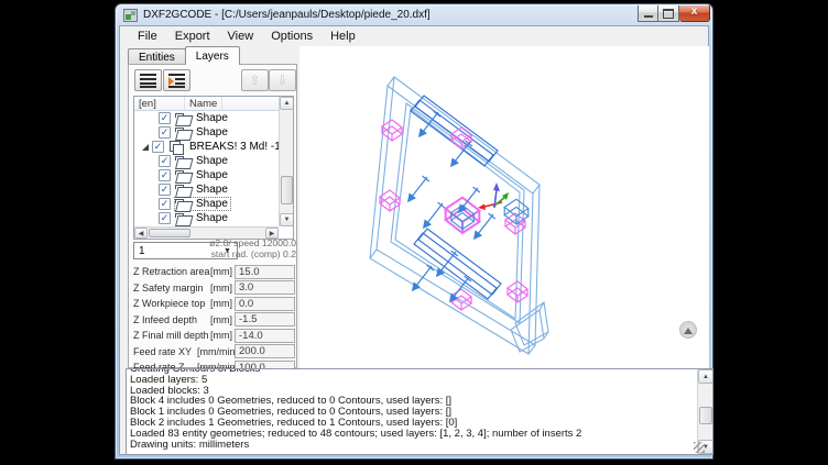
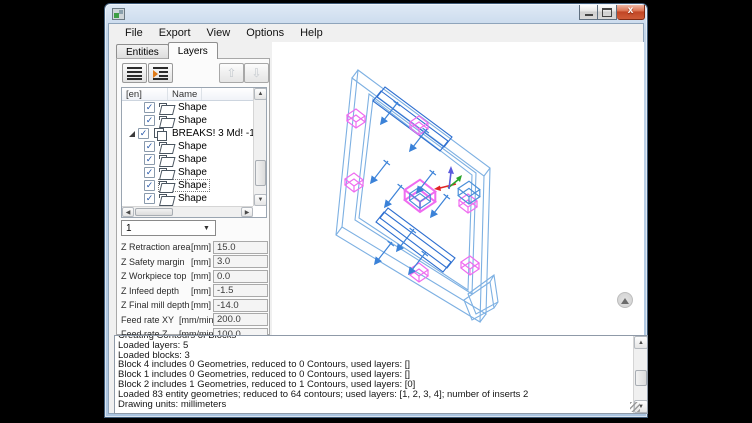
- DXF2GCODE - [C:/Users/jeanpauls/Desktop/piede_20.dxf]
  File
  Export
  View
  Options
  Help
  Entities
  Layers
  ⇧
  ⇩
  [en]
  Name
  ✓
  Shape
  ✓
  Shape
  ✓
  BREAKS! 3 Md! -
  ✓
  Shape
  ✓
  Shape
  ✓
  Shape
  ✓
  Shape
  ✓
  Shape
  1
- ø2.0/ speed 12000.0
- start rad. (comp) 0.2
  Z Retraction a
  [mm]
  15.0
  Z Safety margi
  [mm]
  3.0
  Z Workpiece to
  [mm]
  0.0
  Z Infeed depth
  [mm]
  -1.5
  Z Final mill de
  [mm]
  -14.0
  Feed rate XY
  [mm/min
  200.0
  Feed rate Z
  [mm/min
  100.0
  Creating Contours of Blocks
  Loaded layers: 5
  Loaded blocks: 3
  Block 4 includes 0 Geometries, reduced to 0 Contours, used layers: []
  Block 1 includes 0 Geometries, reduced to 0 Contours, used layers: []
  Block 2 includes 1 Geometries, reduced to 1 Contours, used layers: [0]
- Loaded 83 entity geometries; reduced to 48 contours; used layers: [1, 2, 3, 4]; number of inserts 2
+ Loaded 83 entity geometries; reduced to 64 contours; used layers: [1, 2, 3, 4]; number of inserts 2
  Drawing units: millimeters
